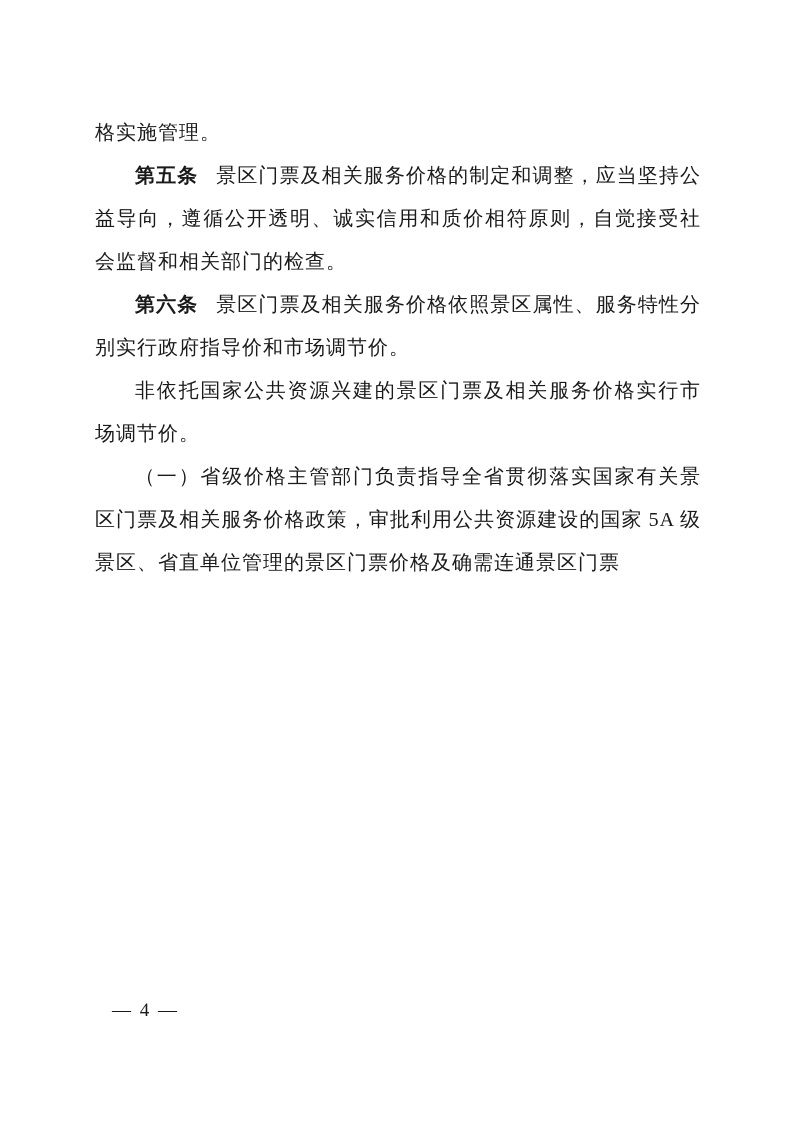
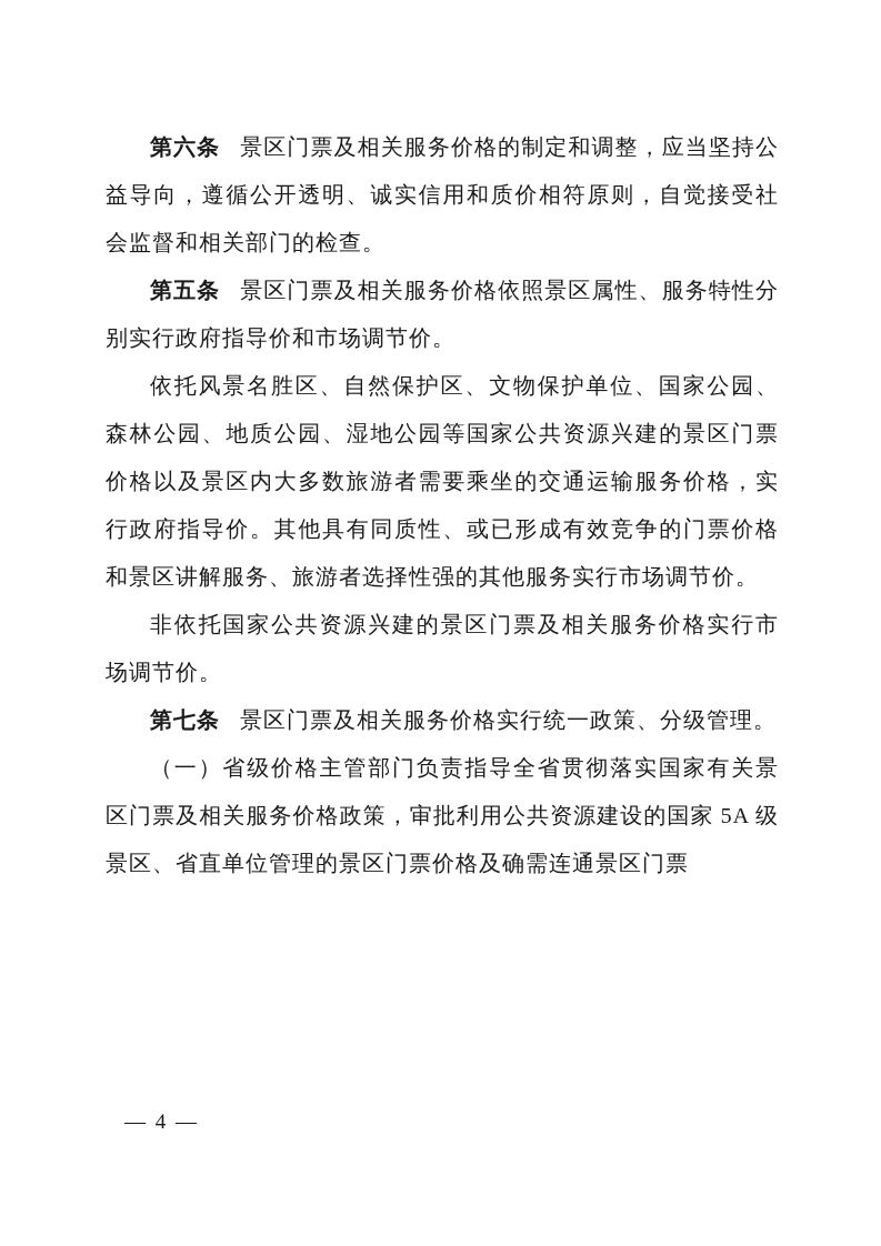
- 格实施管理。
- 第五条 景区门票及相关服务价格的制定和调整，应当坚持公益导向，遵循公开透明、诚实信用和质价相符原则，自觉接受社会监督和相关部门的检查。
+ 第六条 景区门票及相关服务价格的制定和调整，应当坚持公益导向，遵循公开透明、诚实信用和质价相符原则，自觉接受社会监督和相关部门的检查。
- 第六条 景区门票及相关服务价格依照景区属性、服务特性分别实行政府指导价和市场调节价。
+ 第五条 景区门票及相关服务价格依照景区属性、服务特性分别实行政府指导价和市场调节价。
+ 依托风景名胜区、自然保护区、文物保护单位、国家公园、森林公园、地质公园、湿地公园等国家公共资源兴建的景区门票价格以及景区内大多数旅游者需要乘坐的交通运输服务价格，实行政府指导价。其他具有同质性、或已形成有效竞争的门票价格和景区讲解服务、旅游者选择性强的其他服务实行市场调节价。
  非依托国家公共资源兴建的景区门票及相关服务价格实行市场调节价。
+ 第七条 景区门票及相关服务价格实行统一政策、分级管理。
  （一）省级价格主管部门负责指导全省贯彻落实国家有关景区门票及相关服务价格政策，审批利用公共资源建设的国家 5A 级景区、省直单位管理的景区门票价格及确需连通景区门票
  — 4 —
